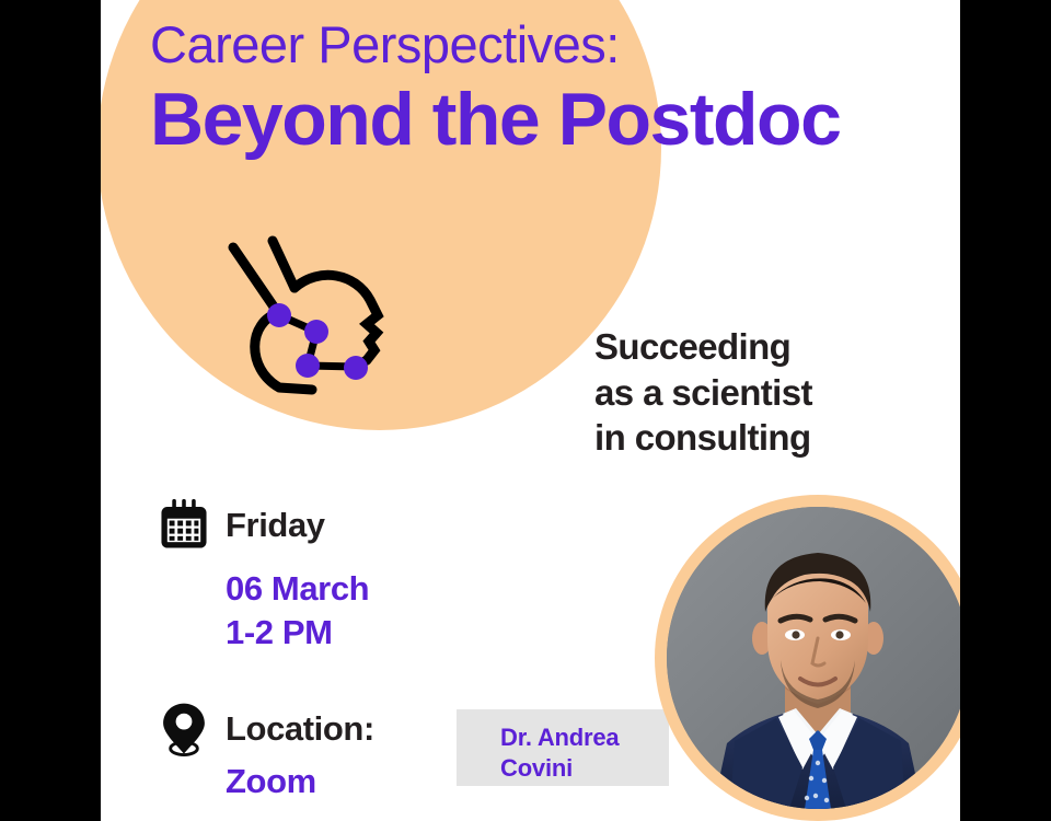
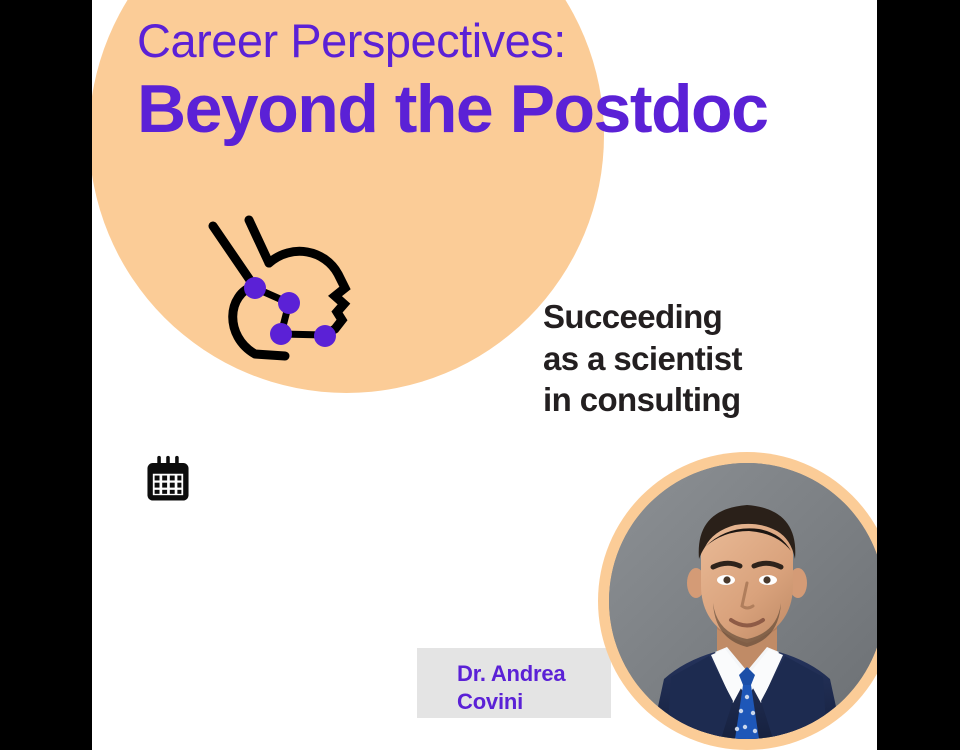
  Career Perspectives:
  Beyond the Postdoc
  Succeeding
  as a scientist
  in consulting
- Friday
- 06 March
- 1-2 PM
- Location:
- Zoom
  Dr. Andrea
  Covini
